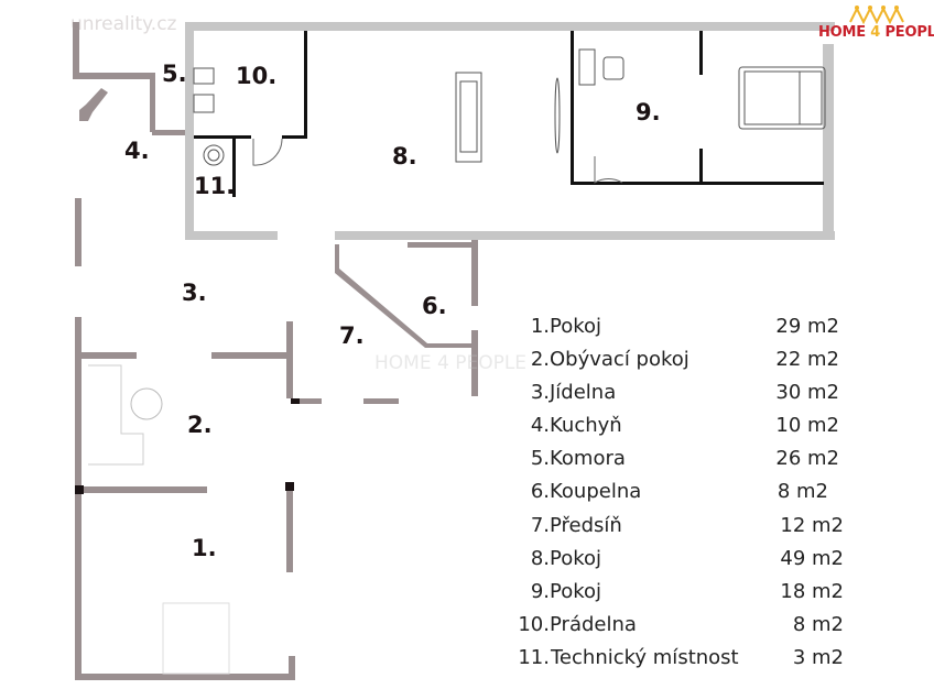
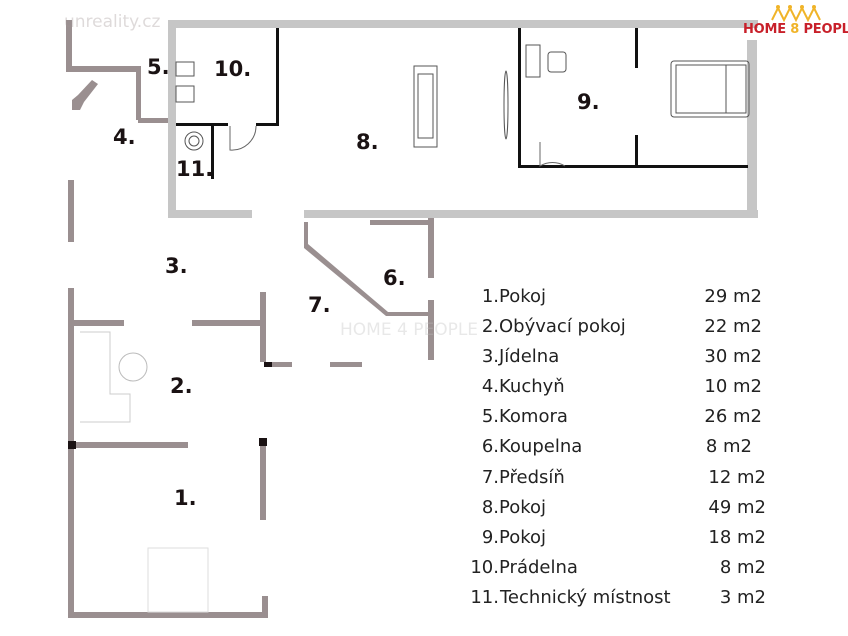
  unreality.cz
  HOME 4 PEOPLE
- HOME 4 PEOPL
+ HOME 8 PEOPL
  1.
  2.
  3.
  4.
  5.
  6.
  7.
  8.
  9.
  10.
  11.
  1.
  Pokoj
  29 m2
  2.
  Obývací pokoj
  22 m2
  3.
  Jídelna
  30 m2
  4.
  Kuchyň
  10 m2
  5.
  Komora
  26 m2
  6.
  Koupelna
  8 m2
  7.
  Předsíň
  12 m2
  8.
  Pokoj
  49 m2
  9.
  Pokoj
  18 m2
  10.
  Prádelna
  8 m2
  11.
  Technický místnost
  3 m2
